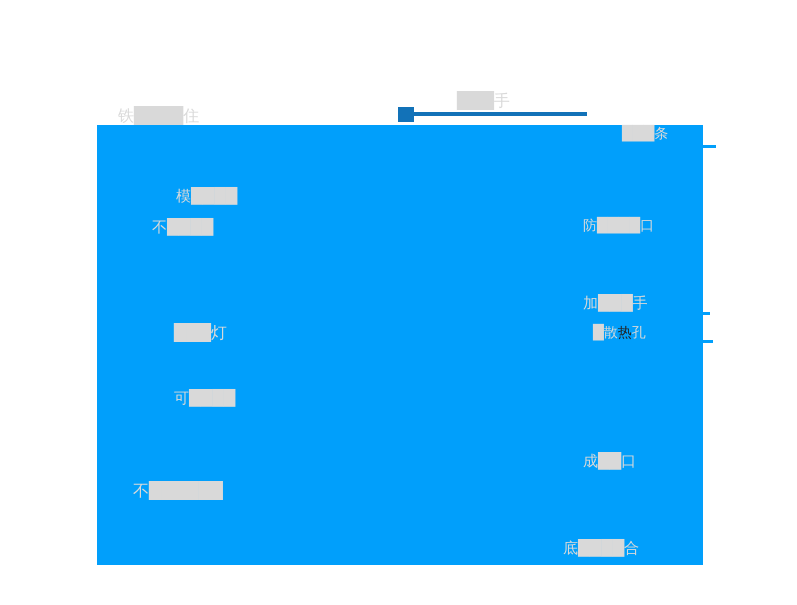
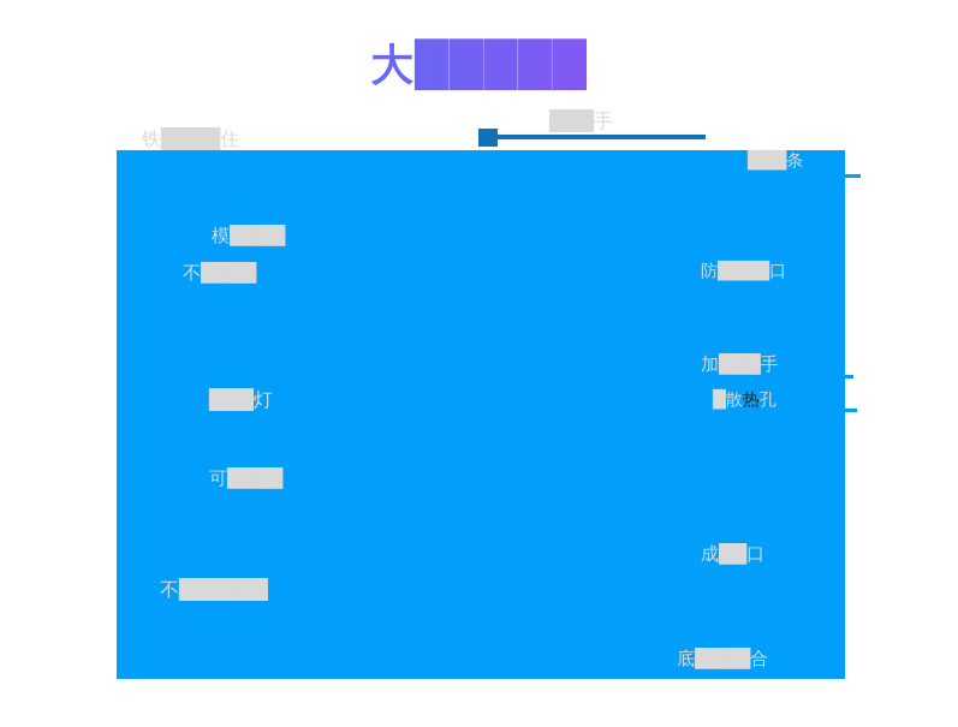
+ 大█████
  铁████住
  ███手
  ███条
  模████
  不████
  防████口
  加███手
  █散热孔
  ███灯
  可████
  成██口
  不██████
  底████合
